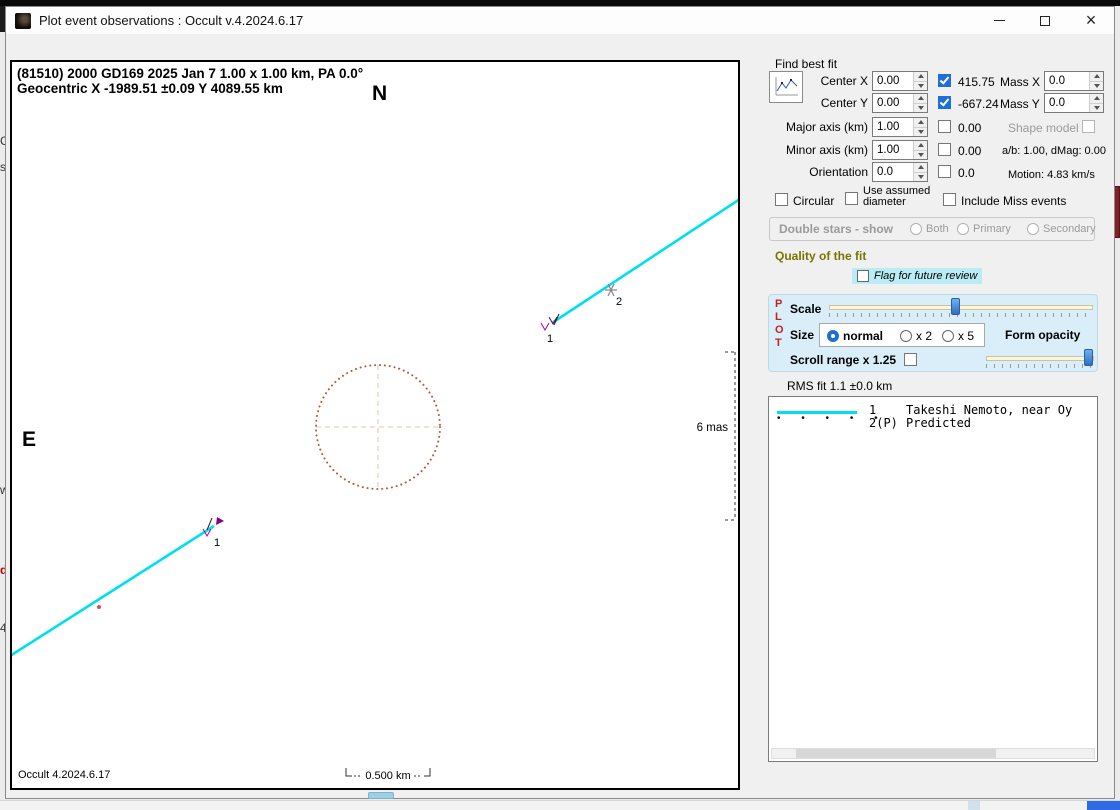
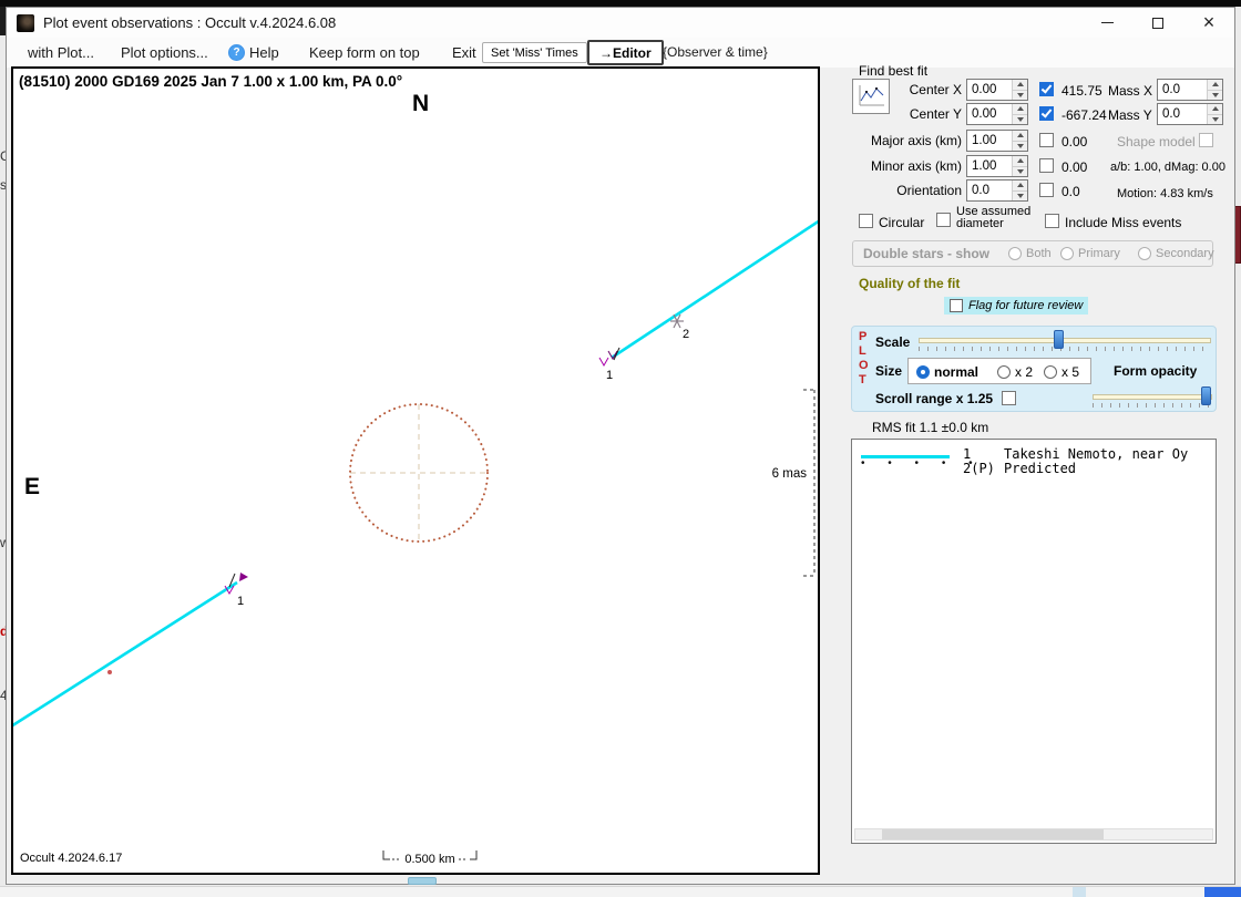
  d
  4
- Plot event observations : Occult v.4.2024.6.17
+ Plot event observations : Occult v.4.2024.6.08
  ×
+ with Plot...
+ Plot options...
+ ?
+ Help
+ Keep form on top
+ Exit
+ Set 'Miss' Times
+ →Editor
+ {Observer & time}
  (81510) 2000 GD169 2025 Jan 7 1.00 x 1.00 km, PA 0.0°
- Geocentric X -1989.51 ±0.09 Y 4089.55 km
  N
  E
  1
  2
  1
  6 mas
  Occult 4.2024.6.17
  0.500 km
  Find best fit
  Center X
  0.00
  415.75
  Mass X
  0.0
  Center Y
  0.00
  -667.24
  Mass Y
  0.0
  Major axis (km)
  1.00
  0.00
  Shape model
  Minor axis (km)
  1.00
  0.00
  a/b: 1.00, dMag: 0.00
  Orientation
  0.0
  0.0
  Motion: 4.83 km/s
  Circular
  Use assumed
  diameter
  Include Miss events
  Double stars - show
  Both
  Primary
  Secondary
  Quality of the fit
  Flag for future review
  P
  L
  O
  T
  Scale
  Size
  normal
  x 2
  x 5
  Form opacity
  Scroll range x 1.25
  RMS fit 1.1 ±0.0 km
  1
  Takeshi Nemoto, near Oy
  • • • • •
  2(P)
  Predicted
